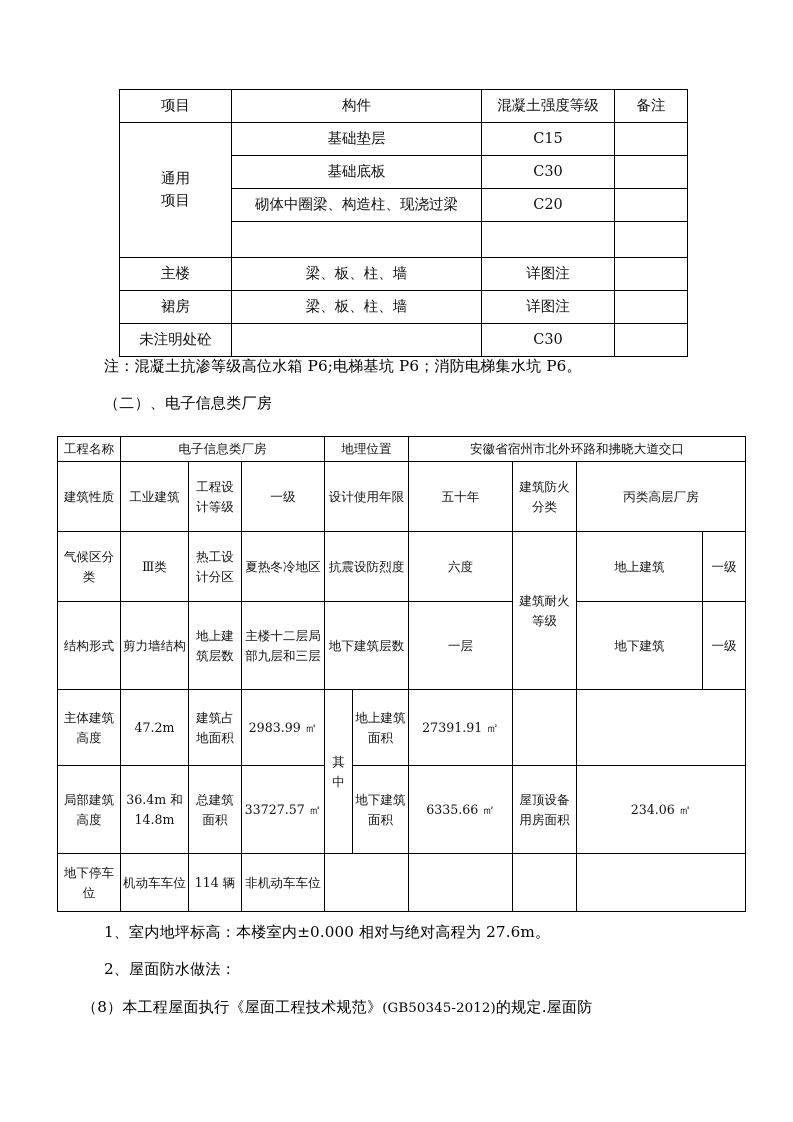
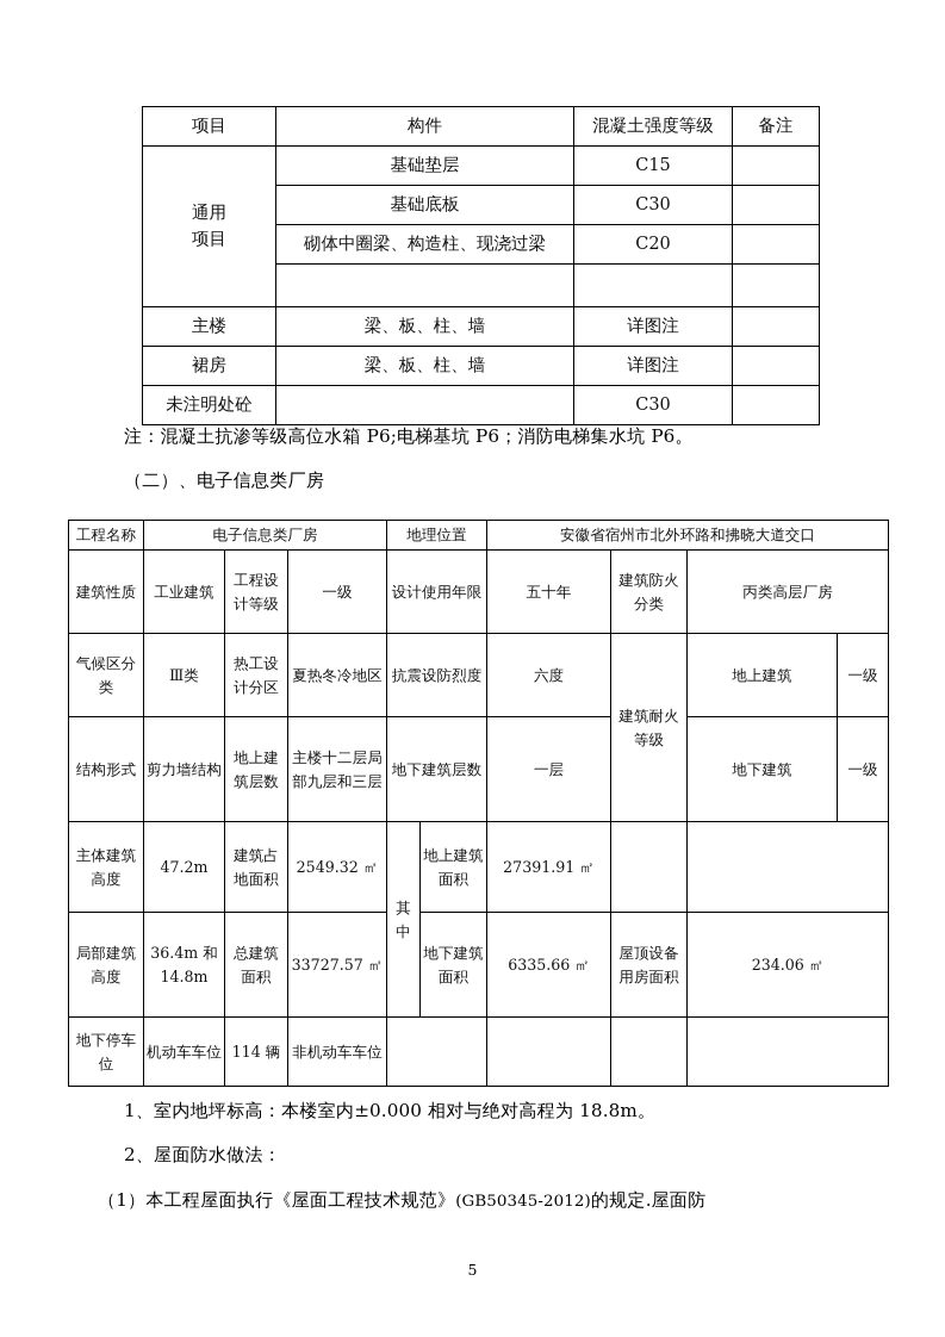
  项目	构件	混凝土强度等级	备注
  通用 项目	基础垫层	C15
  基础底板	C30
  砌体中圈梁、构造柱、现浇过梁	C20
  主楼	梁、板、柱、墙	详图注
  裙房	梁、板、柱、墙	详图注
  未注明处砼		C30
  注：混凝土抗渗等级高位水箱 P6;电梯基坑 P6；消防电梯集水坑 P6。
  （二）、电子信息类厂房
  工程名称	电子信息类厂房	地理位置	安徽省宿州市北外环路和拂晓大道交口
  建筑性质	工业建筑	工程设计等级	一级	设计使用年限	五十年	建筑防火分类	丙类高层厂房
  气候区分类	Ⅲ类	热工设计分区	夏热冬冷地区	抗震设防烈度	六度	建筑耐火等级	地上建筑	一级
  结构形式	剪力墙结构	地上建筑层数	主楼十二层局部九层和三层	地下建筑层数	一层	地下建筑	一级
- 主体建筑高度	47.2m	建筑占地面积	2983.99 ㎡	其中	地上建筑面积	27391.91 ㎡
+ 主体建筑高度	47.2m	建筑占地面积	2549.32 ㎡	其中	地上建筑面积	27391.91 ㎡
  局部建筑高度	36.4m 和 14.8m	总建筑面积	33727.57 ㎡	地下建筑面积	6335.66 ㎡	屋顶设备用房面积	234.06 ㎡
  地下停车位	机动车车位	114 辆	非机动车车位
- 1、室内地坪标高：本楼室内±0.000 相对与绝对高程为 27.6m。
+ 1、室内地坪标高：本楼室内±0.000 相对与绝对高程为 18.8m。
  2、屋面防水做法：
- （8）本工程屋面执行《屋面工程技术规范》(GB50345-2012)的规定.屋面防
+ （1）本工程屋面执行《屋面工程技术规范》(GB50345-2012)的规定.屋面防
+ 5
